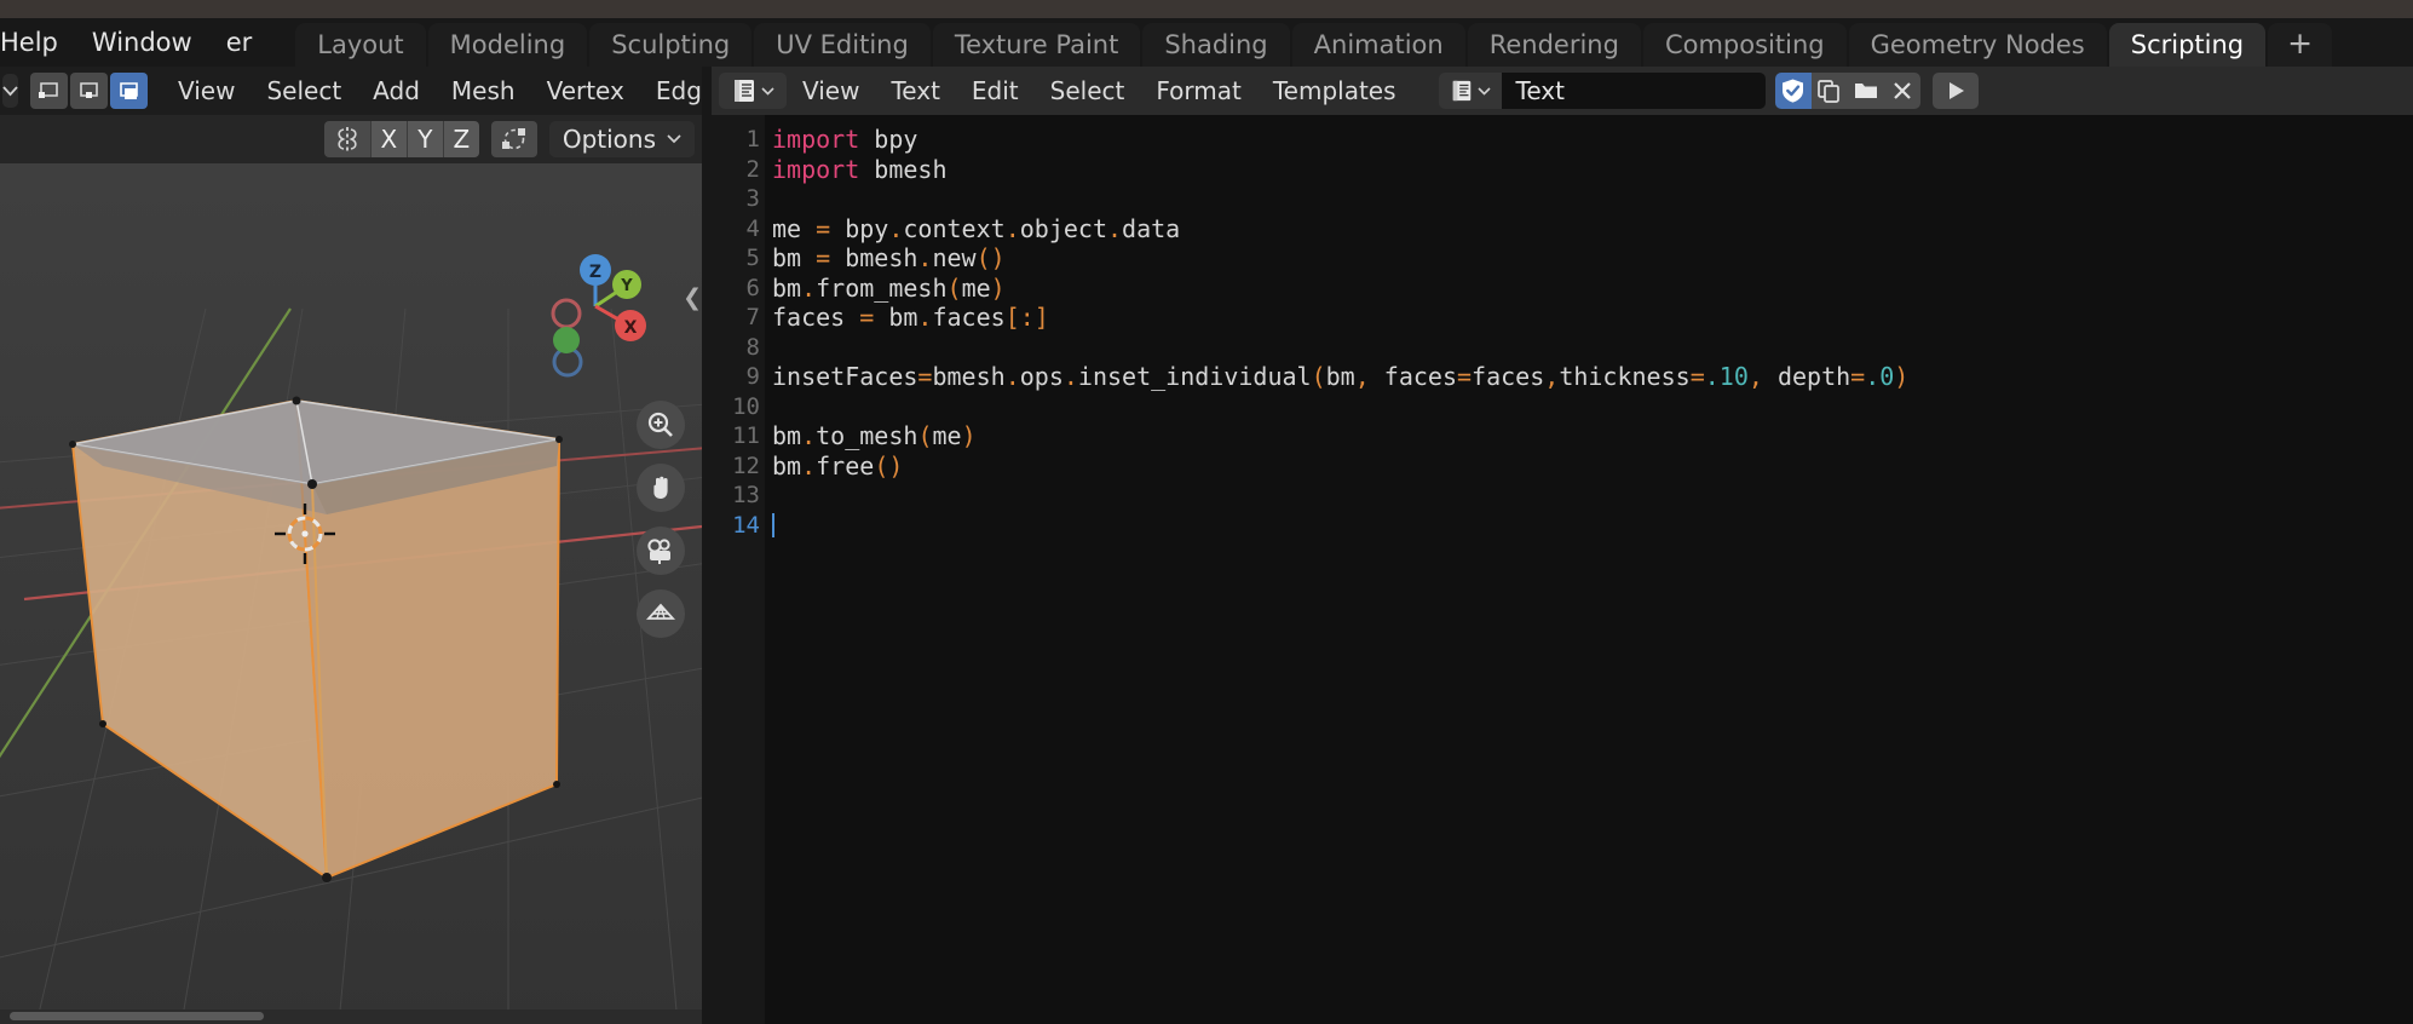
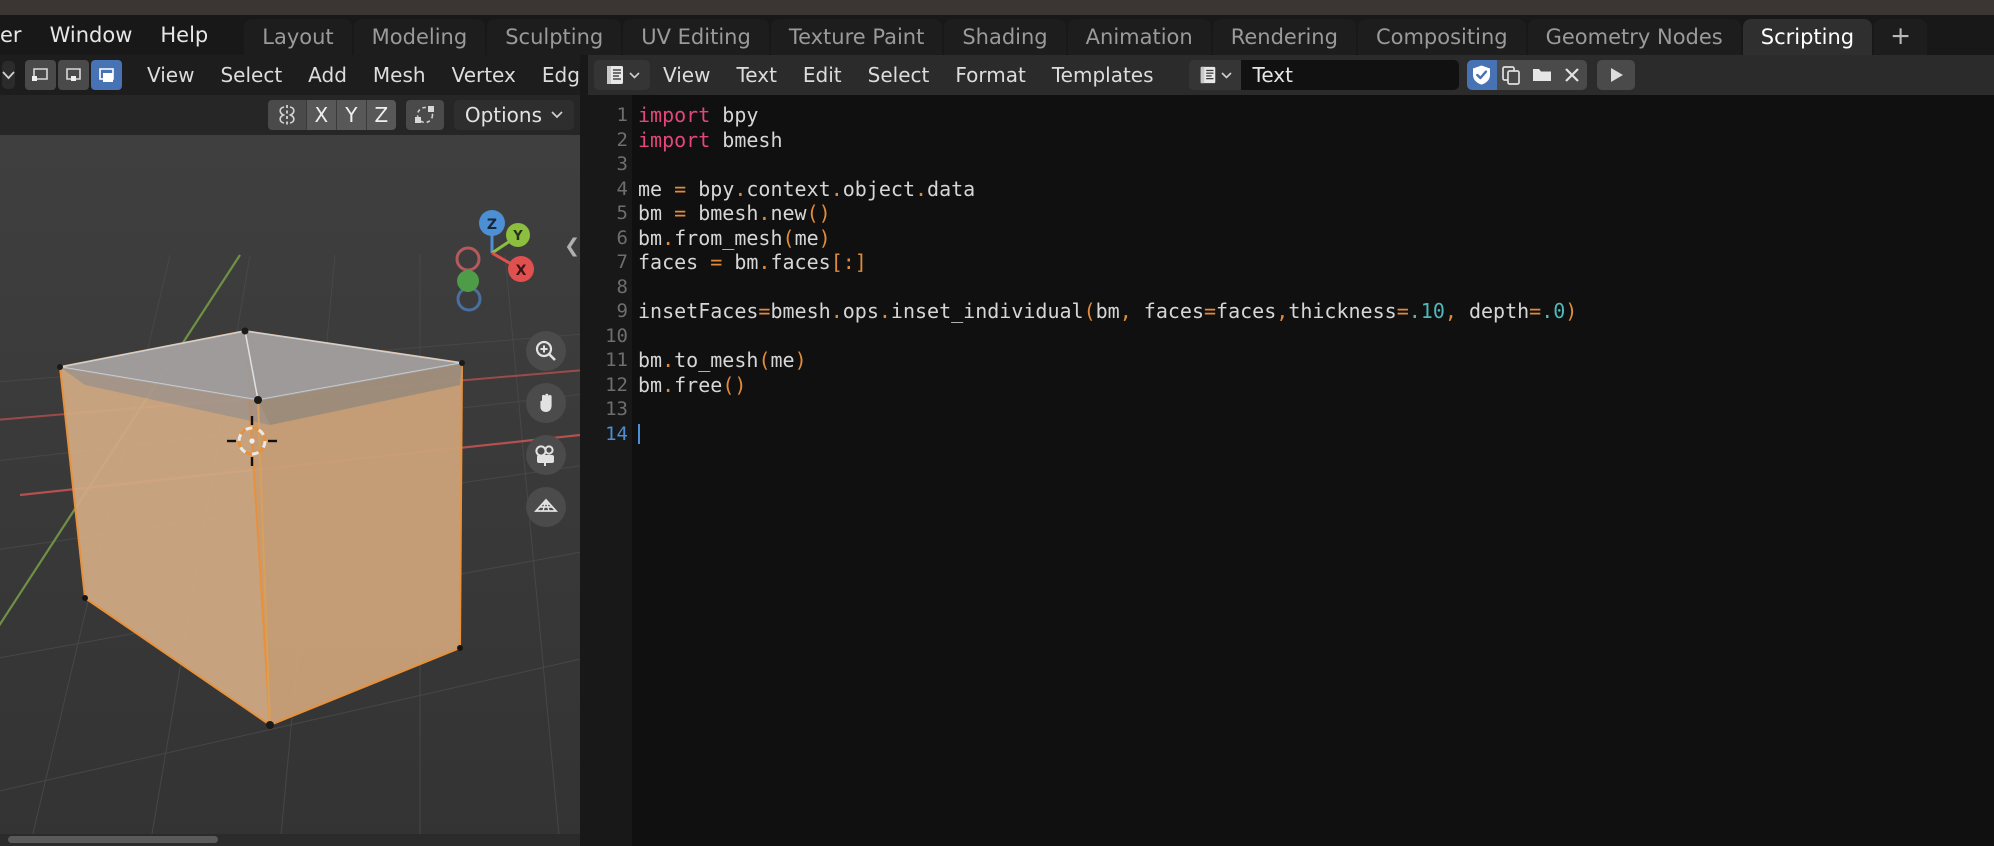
- Help
+ er
  Window
- er
+ Help
  Layout
  Modeling
  Sculpting
  UV Editing
  Texture Paint
  Shading
  Animation
  Rendering
  Compositing
  Geometry Nodes
  Scripting
  +
  View
  Select
  Add
  Mesh
  Vertex
  Edg
  X
  Y
  Z
  Options
  Z
  Y
  X
  ❮
  View
  Text
  Edit
  Select
  Format
  Templates
  Text
  1
  import bpy
  2
  import bmesh
  3
  4
  me = bpy.context.object.data
  5
  bm = bmesh.new()
  6
  bm.from_mesh(me)
  7
  faces = bm.faces[:]
  8
  9
  insetFaces=bmesh.ops.inset_individual(bm, faces=faces,thickness=.10, depth=.0)
  10
  11
  bm.to_mesh(me)
  12
  bm.free()
  13
  14
